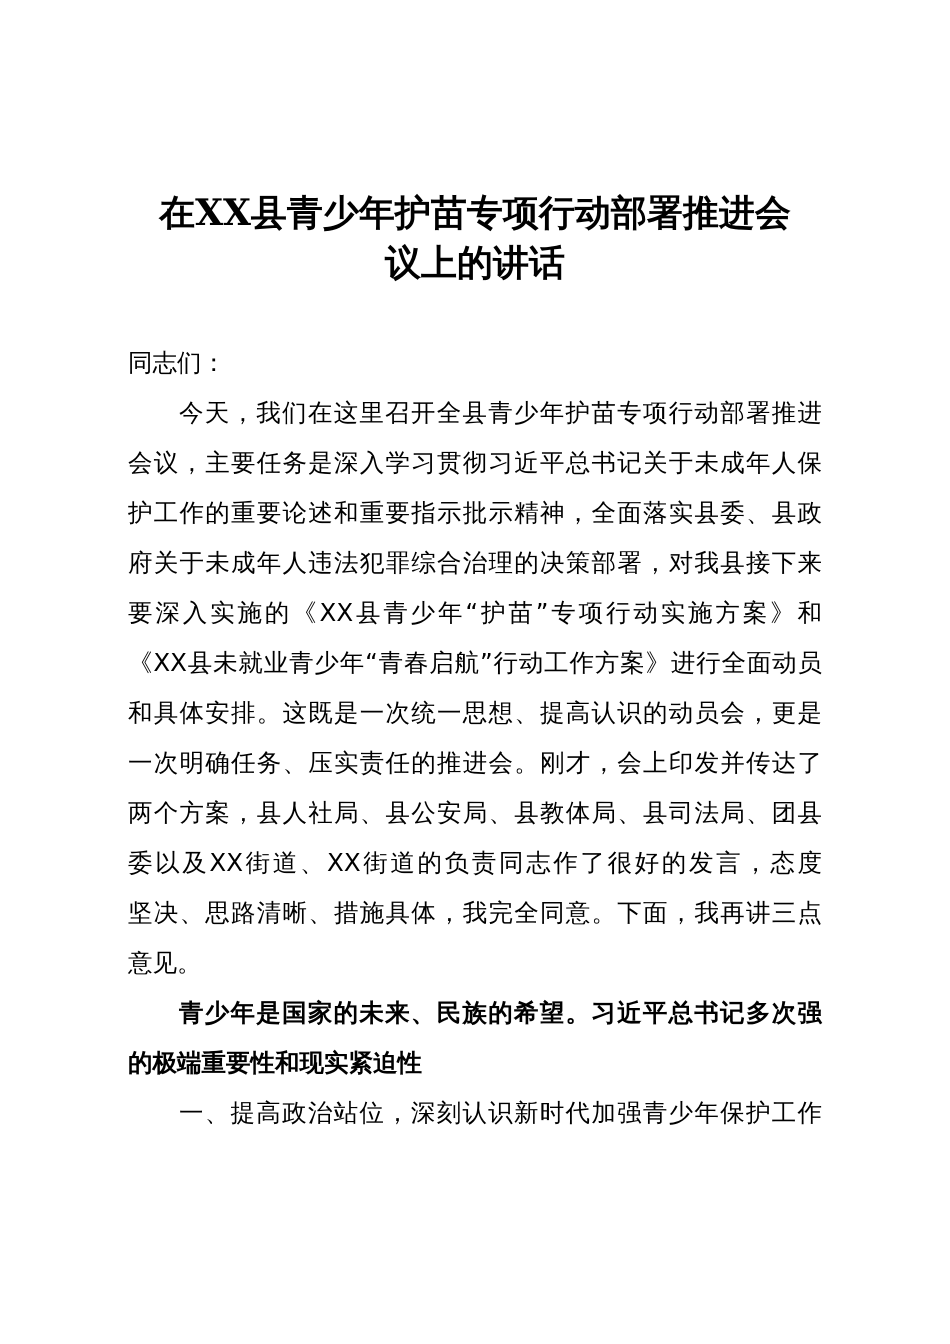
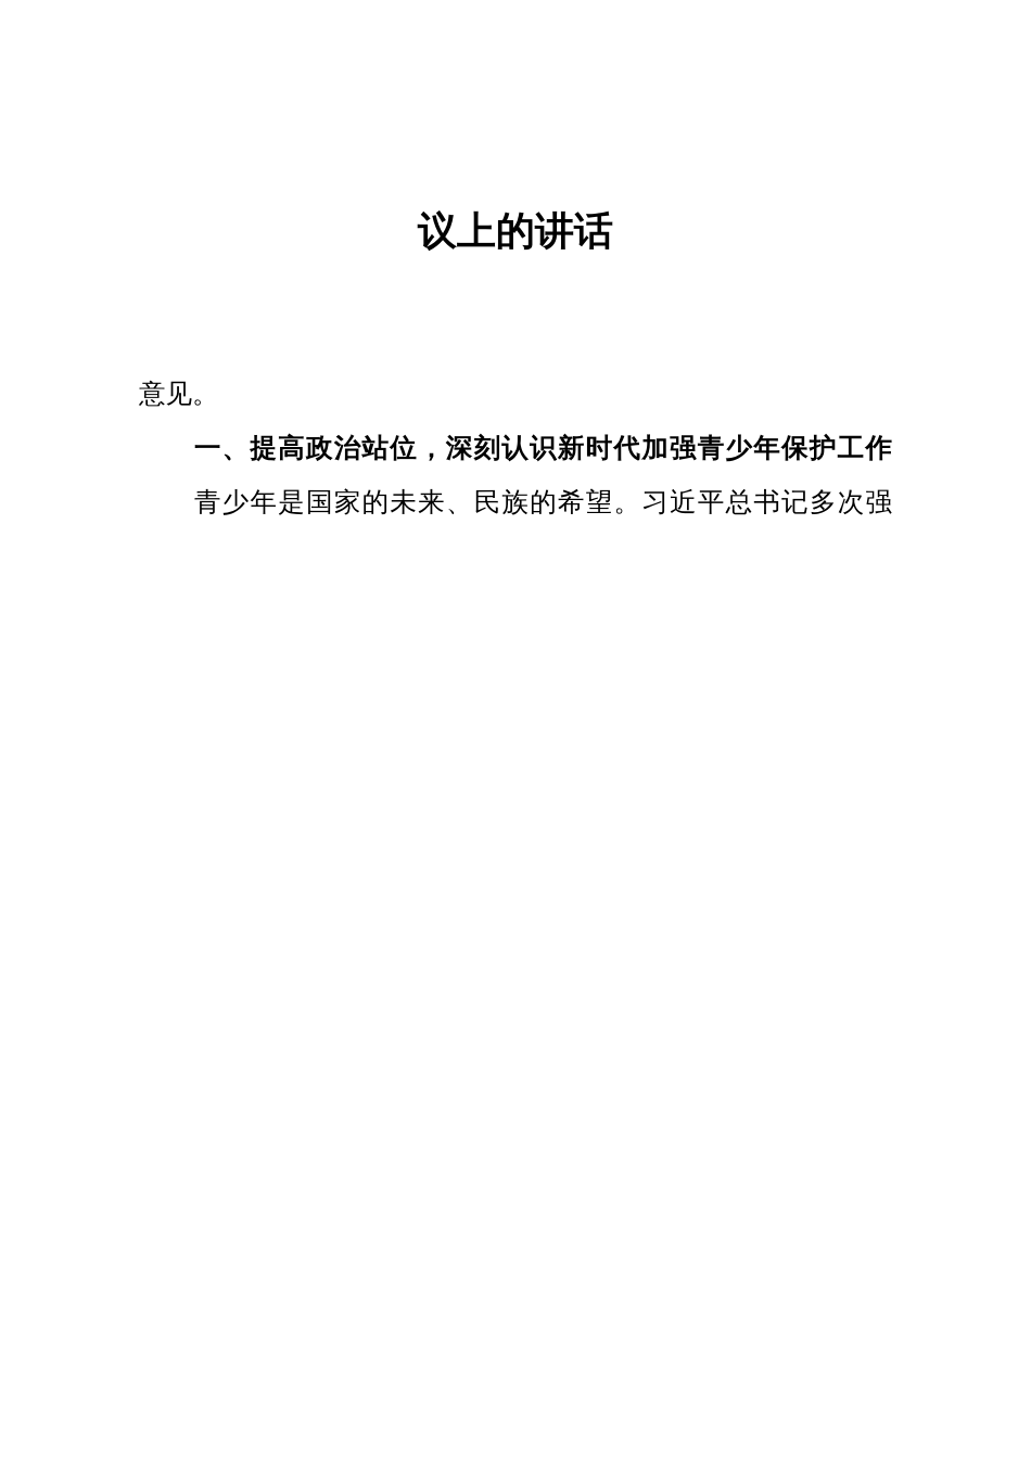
- 在XX县青少年护苗专项行动部署推进会
  议上的讲话
- 同志们：
- 今天，我们在这里召开全县青少年护苗专项行动部署推进
- 会议，主要任务是深入学习贯彻习近平总书记关于未成年人保
- 护工作的重要论述和重要指示批示精神，全面落实县委、县政
- 府关于未成年人违法犯罪综合治理的决策部署，对我县接下来
- 要深入实施的《XX县青少年“护苗”专项行动实施方案》和
- 《XX县未就业青少年“青春启航”行动工作方案》进行全面动员
- 和具体安排。这既是一次统一思想、提高认识的动员会，更是
- 一次明确任务、压实责任的推进会。刚才，会上印发并传达了
- 两个方案，县人社局、县公安局、县教体局、县司法局、团县
- 委以及XX街道、XX街道的负责同志作了很好的发言，态度
- 坚决、思路清晰、措施具体，我完全同意。下面，我再讲三点
  意见。
- 青少年是国家的未来、民族的希望。习近平总书记多次强
+ 一、提高政治站位，深刻认识新时代加强青少年保护工作
- 的极端重要性和现实紧迫性
- 一、提高政治站位，深刻认识新时代加强青少年保护工作
+ 青少年是国家的未来、民族的希望。习近平总书记多次强
